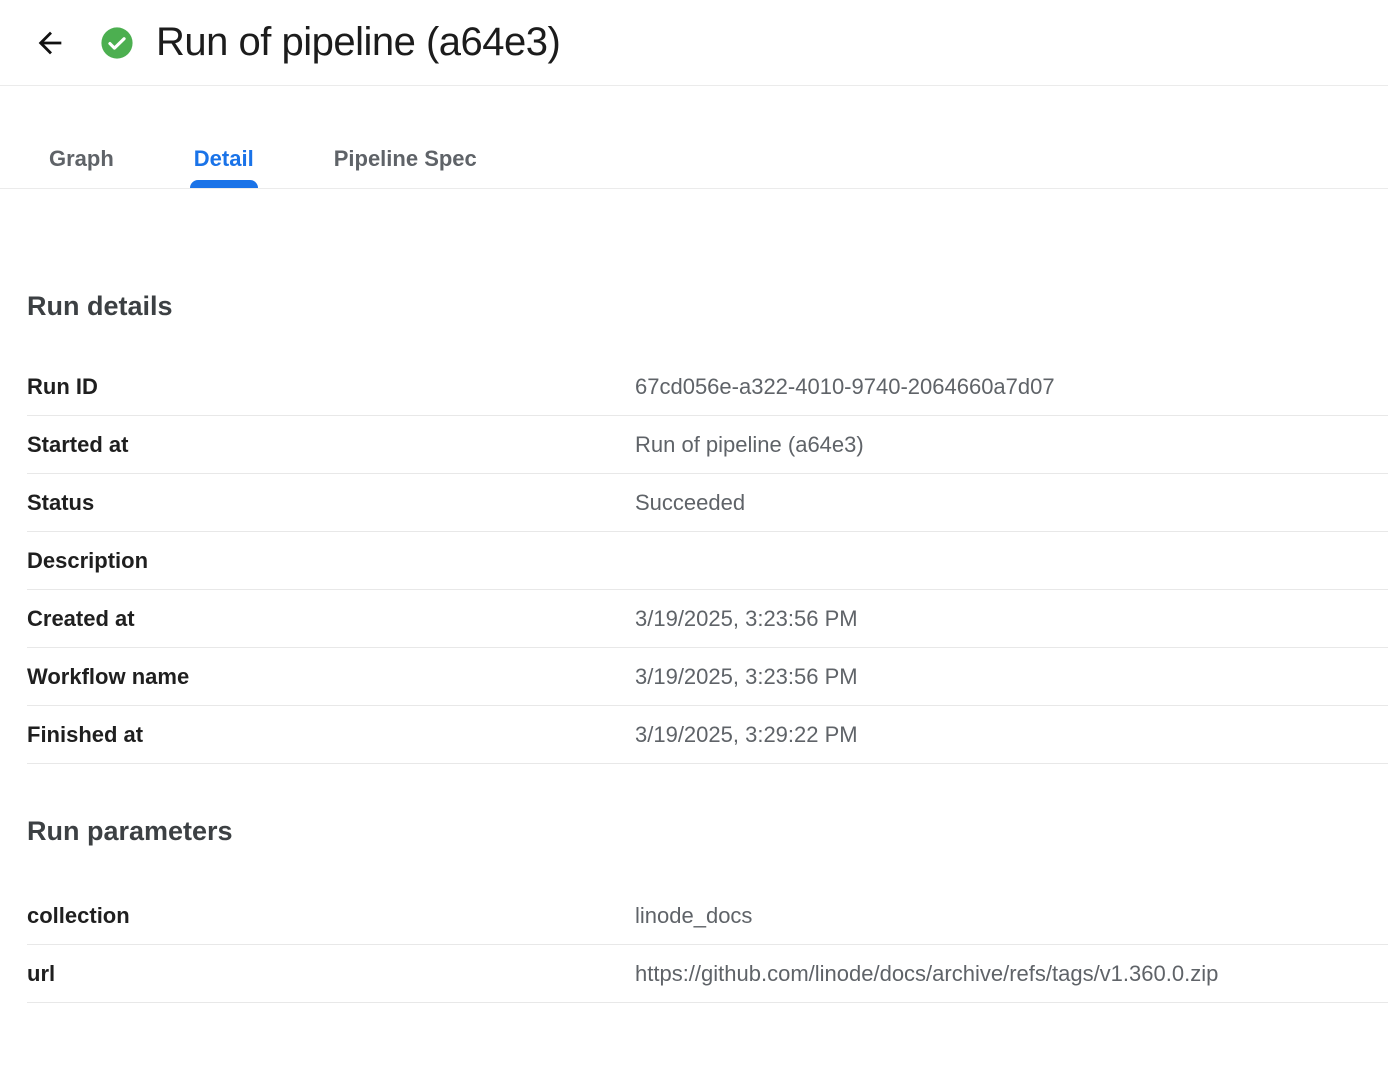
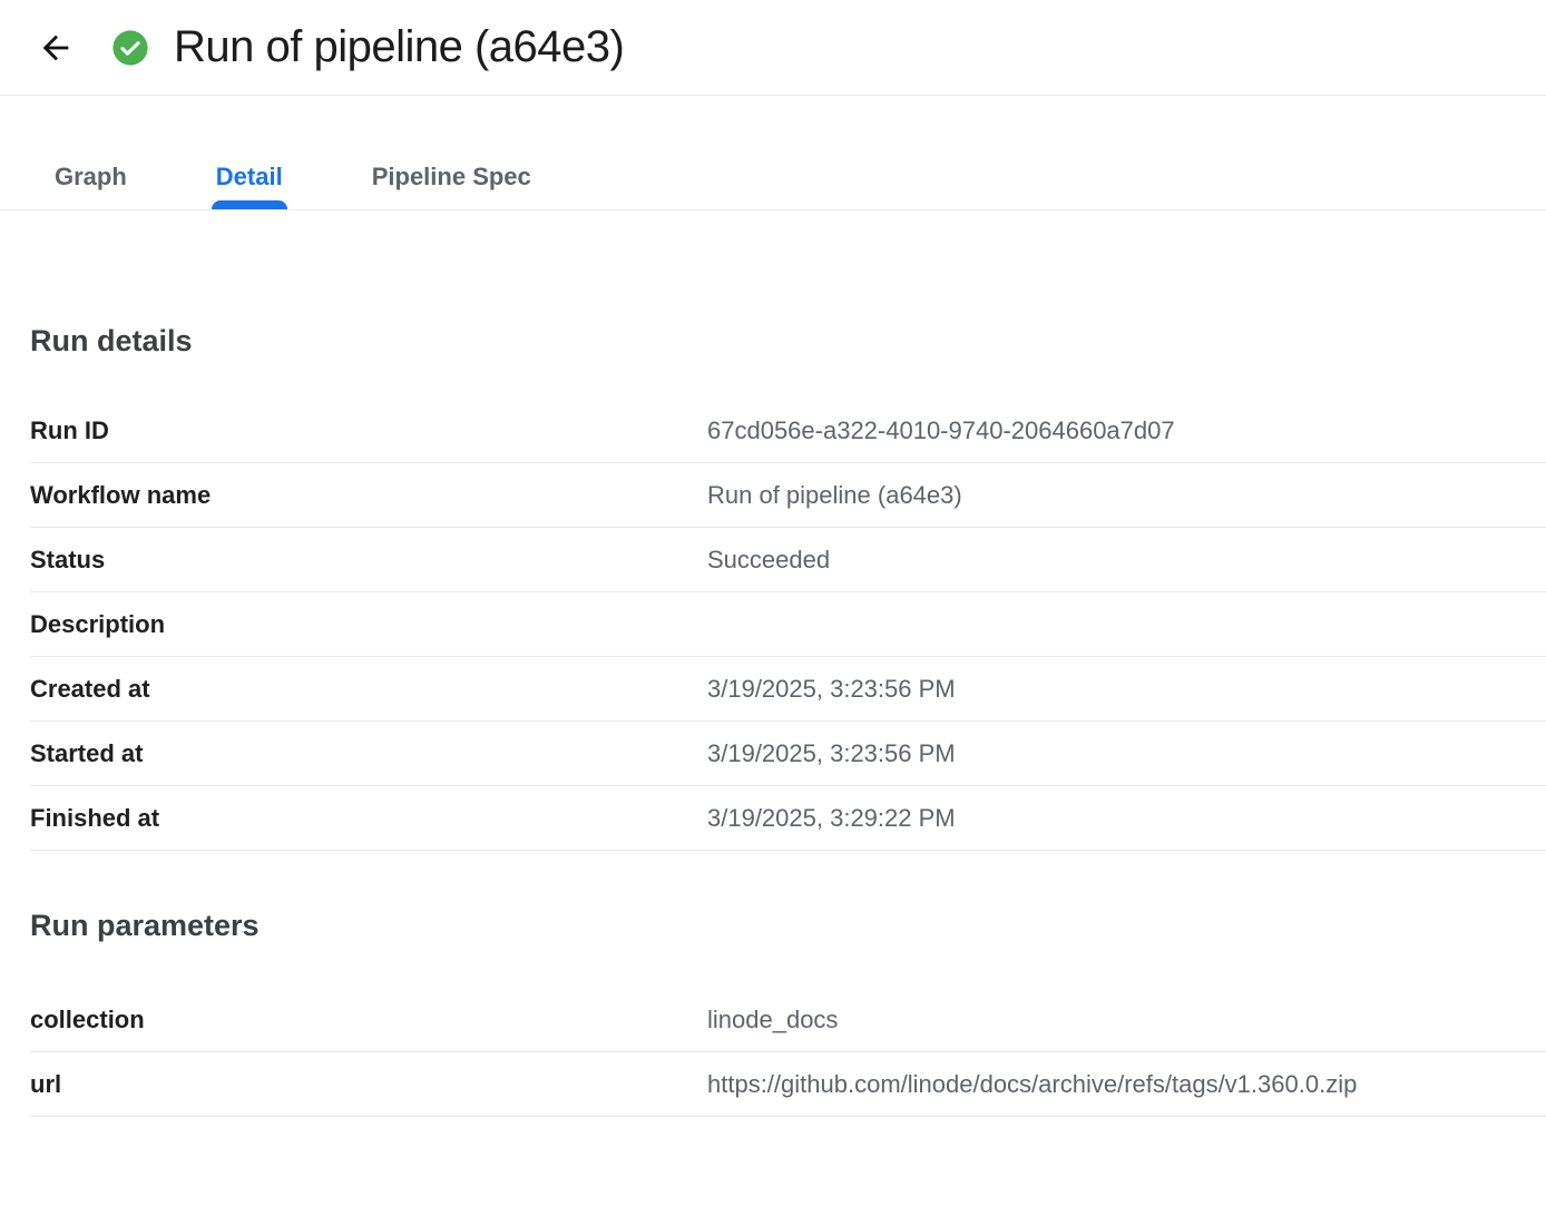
  Run of pipeline (a64e3)
  Graph
  Detail
  Pipeline Spec
  Run details
  Run ID
  67cd056e-a322-4010-9740-2064660a7d07
- Started at
+ Workflow name
  Run of pipeline (a64e3)
  Status
  Succeeded
  Description
  Created at
  3/19/2025, 3:23:56 PM
- Workflow name
+ Started at
  3/19/2025, 3:23:56 PM
  Finished at
  3/19/2025, 3:29:22 PM
  Run parameters
  collection
  linode_docs
  url
  https://github.com/linode/docs/archive/refs/tags/v1.360.0.zip
